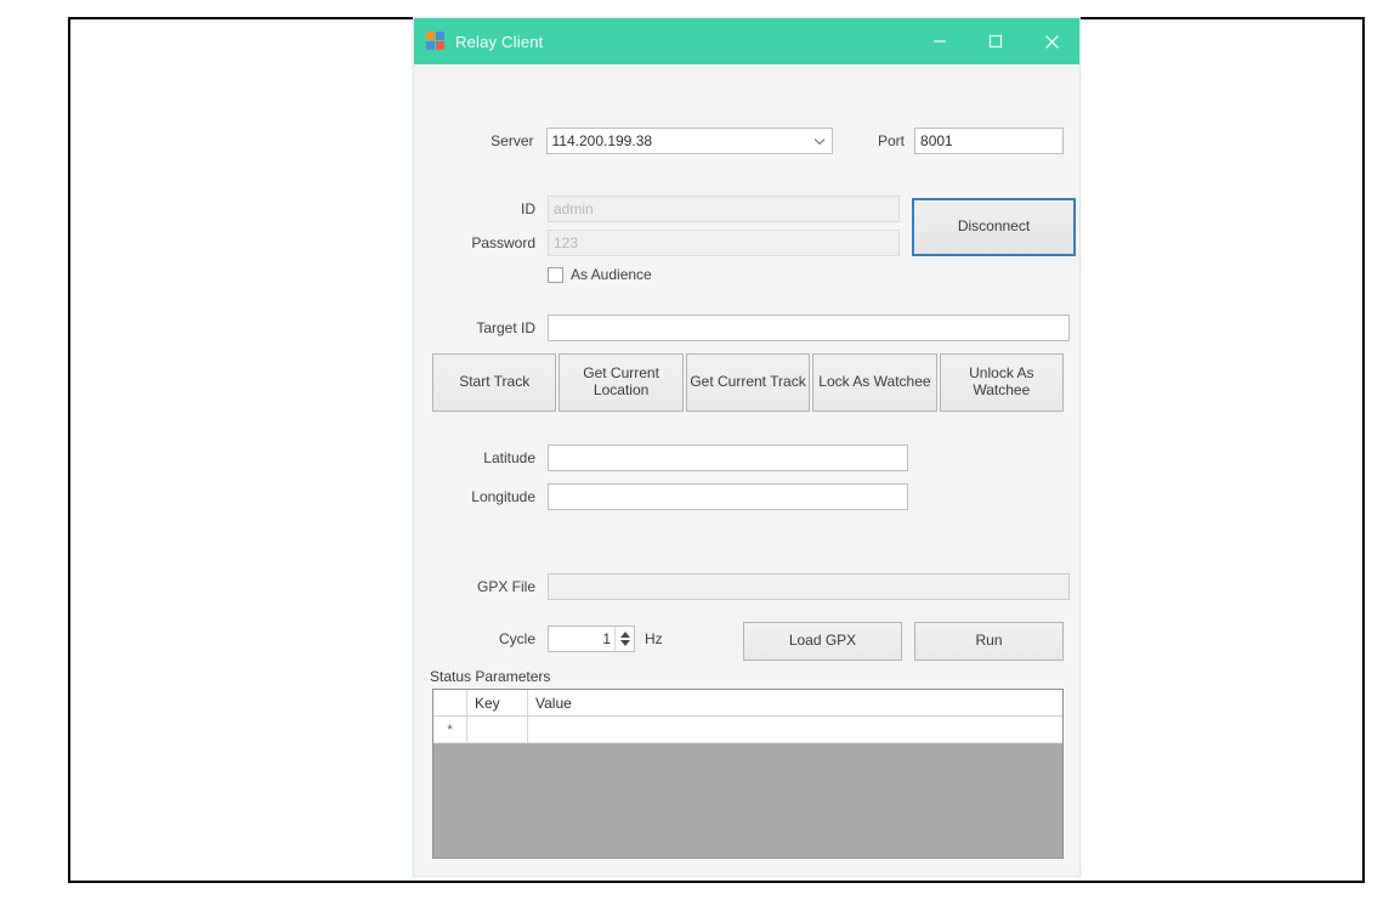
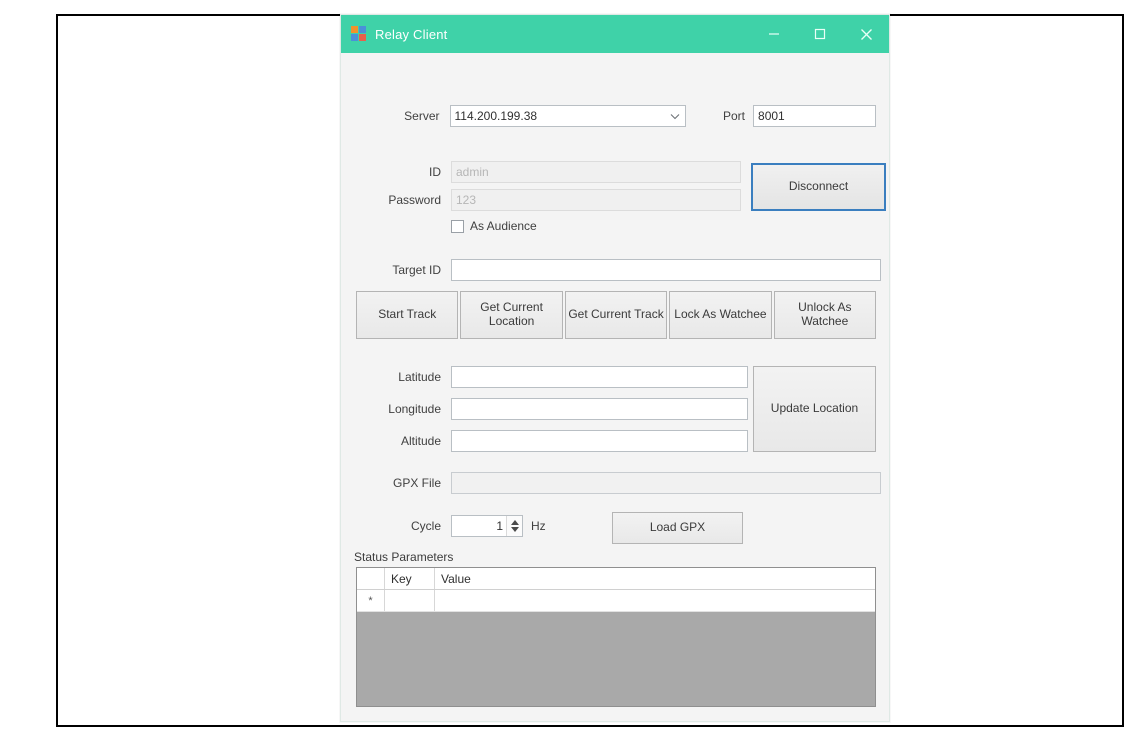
  Relay Client
  Server
  114.200.199.38
  Port
  8001
  ID
  admin
  Password
  123
  Disconnect
  As Audience
  Target ID
  Start Track
  Get Current Location
  Get Current Track
  Lock As Watchee
  Unlock As Watchee
  Latitude
  Longitude
+ Altitude
+ Update Location
  GPX File
  Cycle
  1
  Hz
  Load GPX
- Run
  Status Parameters
  Key
  Value
  *
